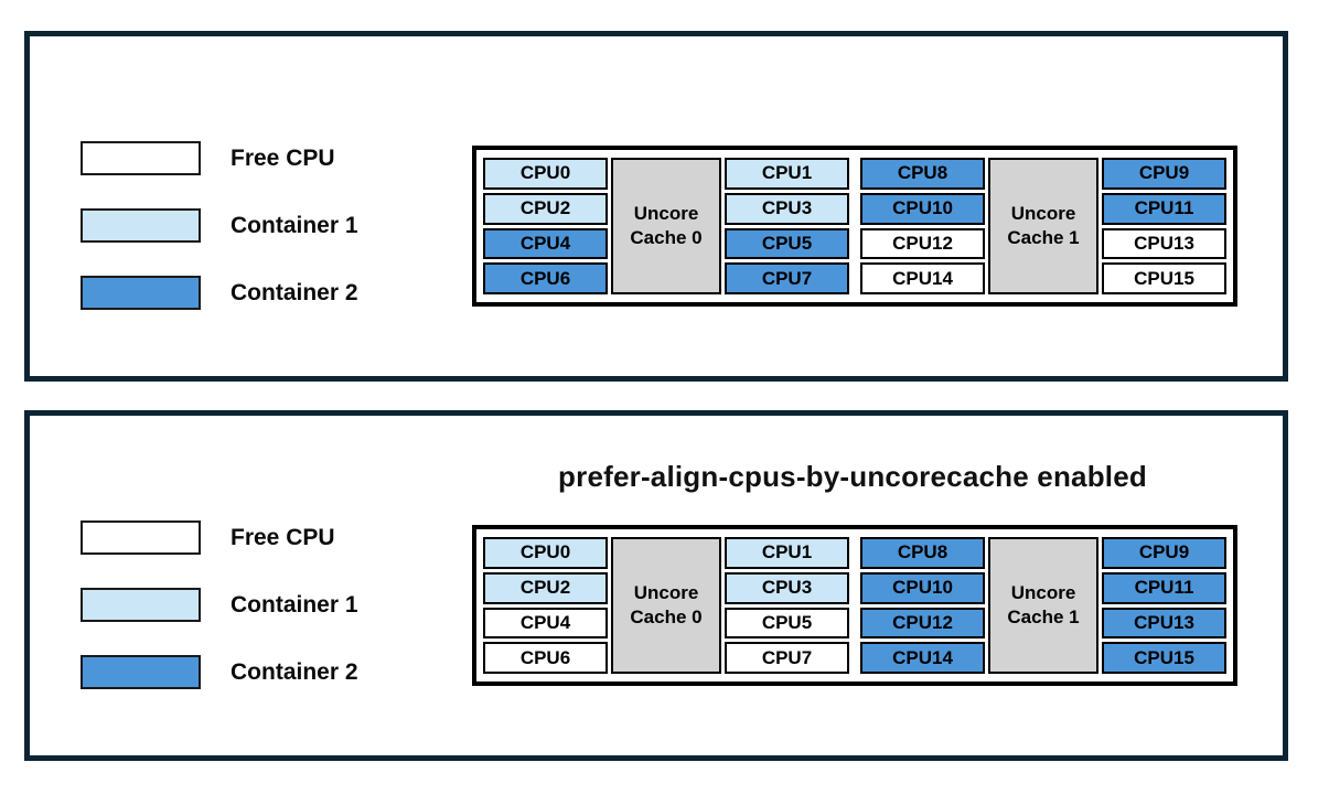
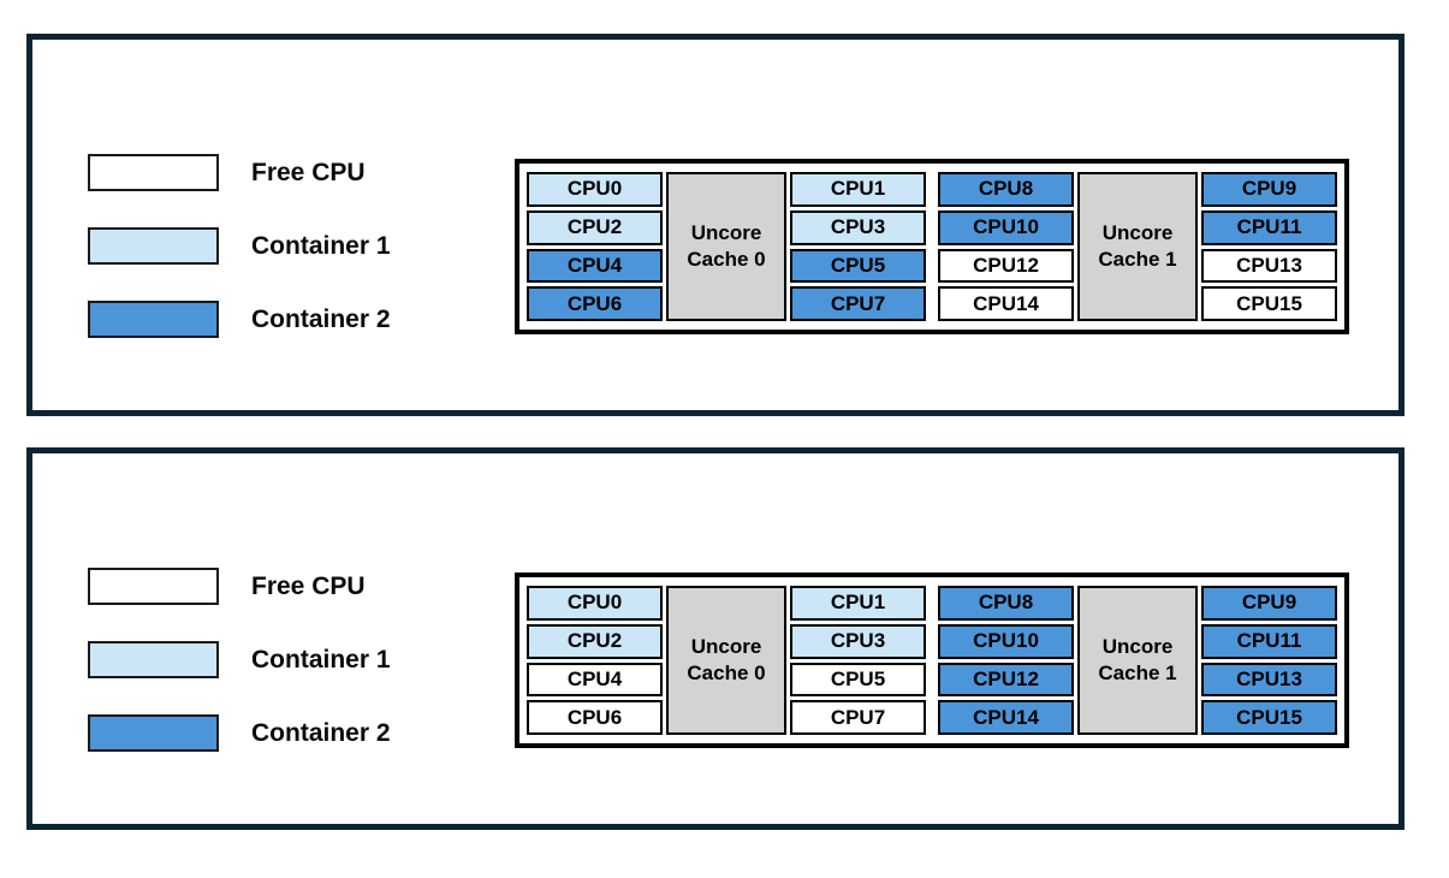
  Free CPU
  Container 1
  Container 2
  CPU0
  CPU2
  CPU4
  CPU6
  Uncore Cache 0
  CPU1
  CPU3
  CPU5
  CPU7
  CPU8
  CPU10
  CPU12
  CPU14
  Uncore Cache 1
  CPU9
  CPU11
  CPU13
  CPU15
- prefer-align-cpus-by-uncorecache enabled
  Free CPU
  Container 1
  Container 2
  CPU0
  CPU2
  CPU4
  CPU6
  Uncore Cache 0
  CPU1
  CPU3
  CPU5
  CPU7
  CPU8
  CPU10
  CPU12
  CPU14
  Uncore Cache 1
  CPU9
  CPU11
  CPU13
  CPU15
